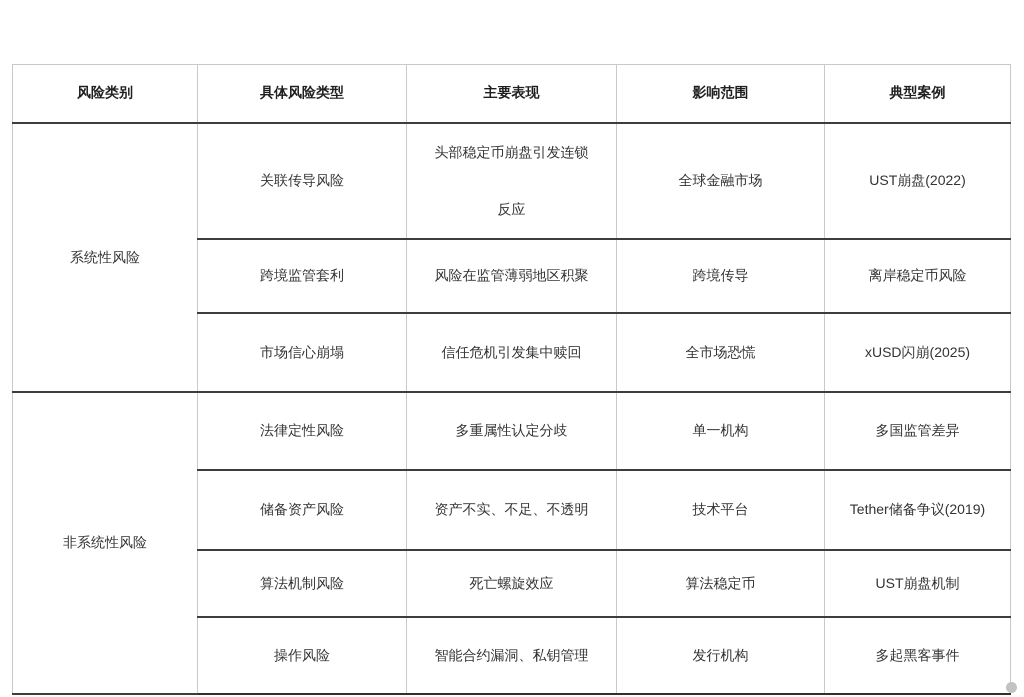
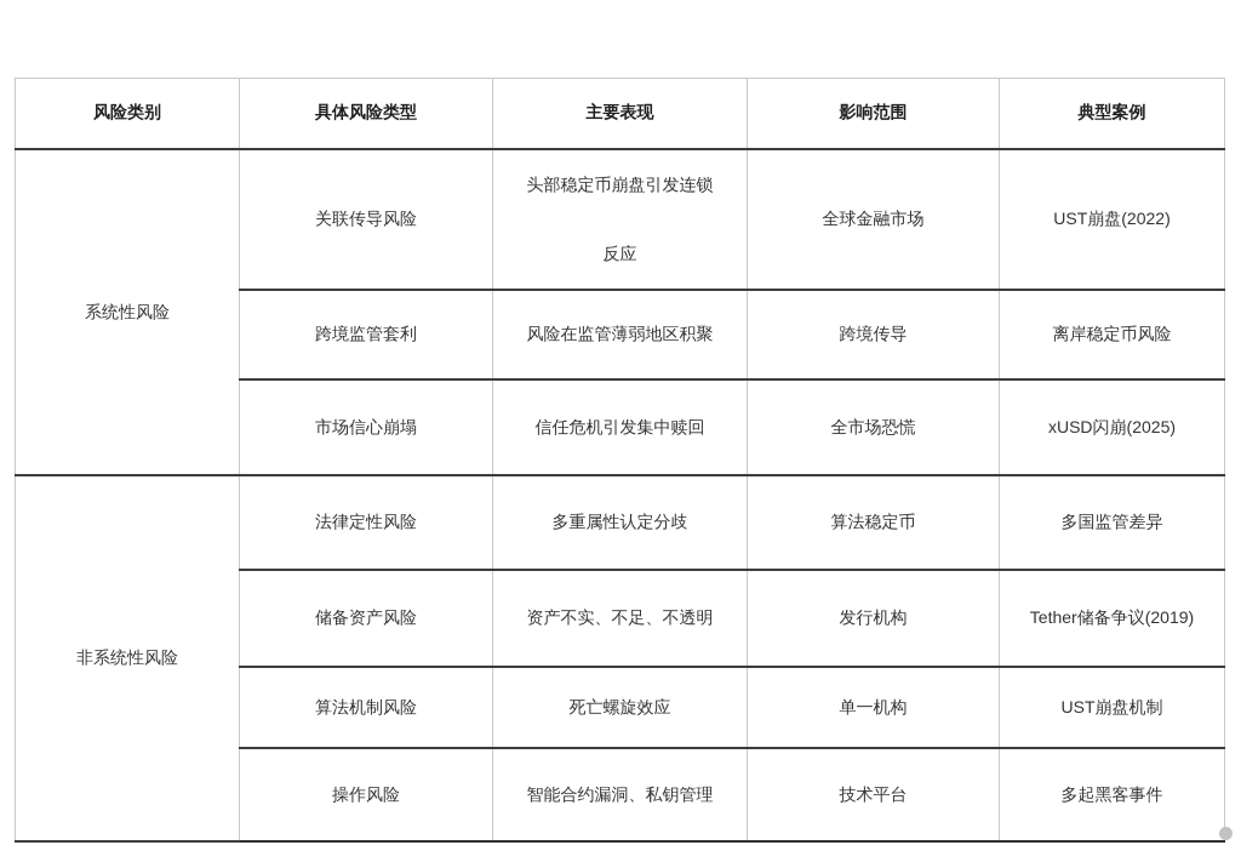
  风险类别	具体风险类型	主要表现	影响范围	典型案例
  系统性风险	关联传导风险	头部稳定币崩盘引发连锁 反应	全球金融市场	UST崩盘(2022)
  跨境监管套利	风险在监管薄弱地区积聚	跨境传导	离岸稳定币风险
  市场信心崩塌	信任危机引发集中赎回	全市场恐慌	xUSD闪崩(2025)
- 非系统性风险	法律定性风险	多重属性认定分歧	单一机构	多国监管差异
+ 非系统性风险	法律定性风险	多重属性认定分歧	算法稳定币	多国监管差异
- 储备资产风险	资产不实、不足、不透明	技术平台	Tether储备争议(2019)
+ 储备资产风险	资产不实、不足、不透明	发行机构	Tether储备争议(2019)
- 算法机制风险	死亡螺旋效应	算法稳定币	UST崩盘机制
+ 算法机制风险	死亡螺旋效应	单一机构	UST崩盘机制
- 操作风险	智能合约漏洞、私钥管理	发行机构	多起黑客事件
+ 操作风险	智能合约漏洞、私钥管理	技术平台	多起黑客事件
